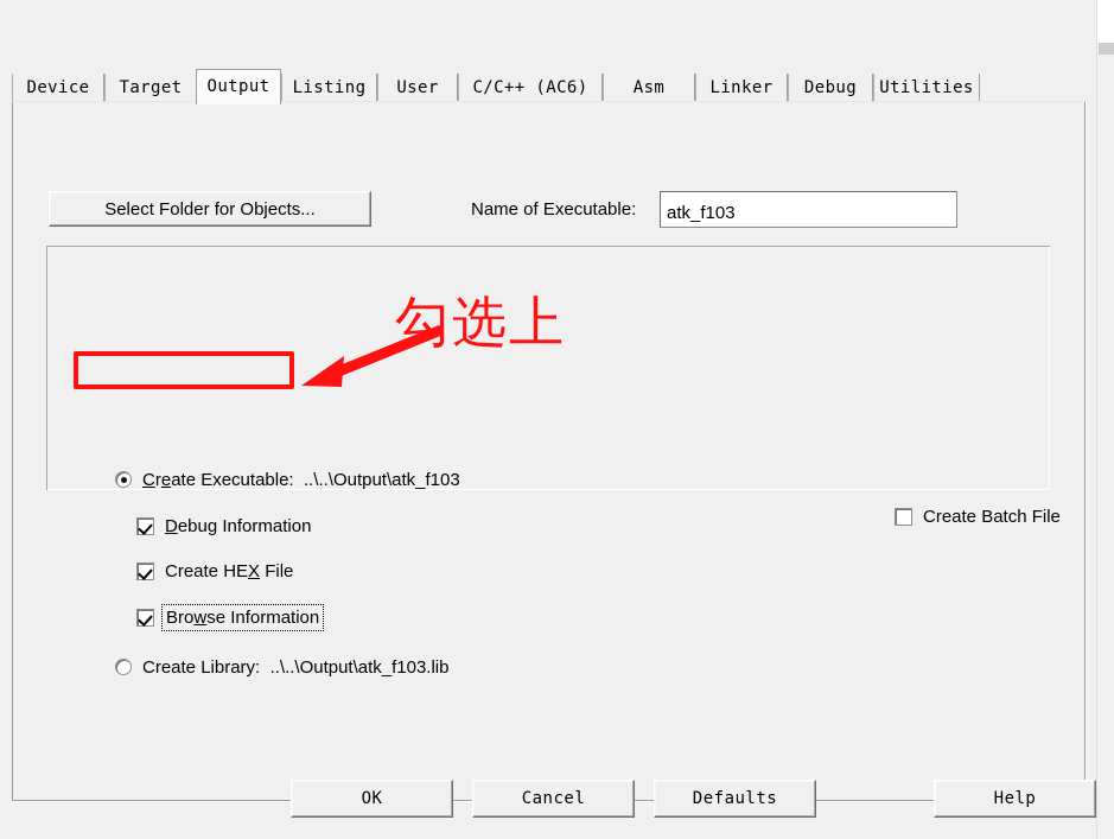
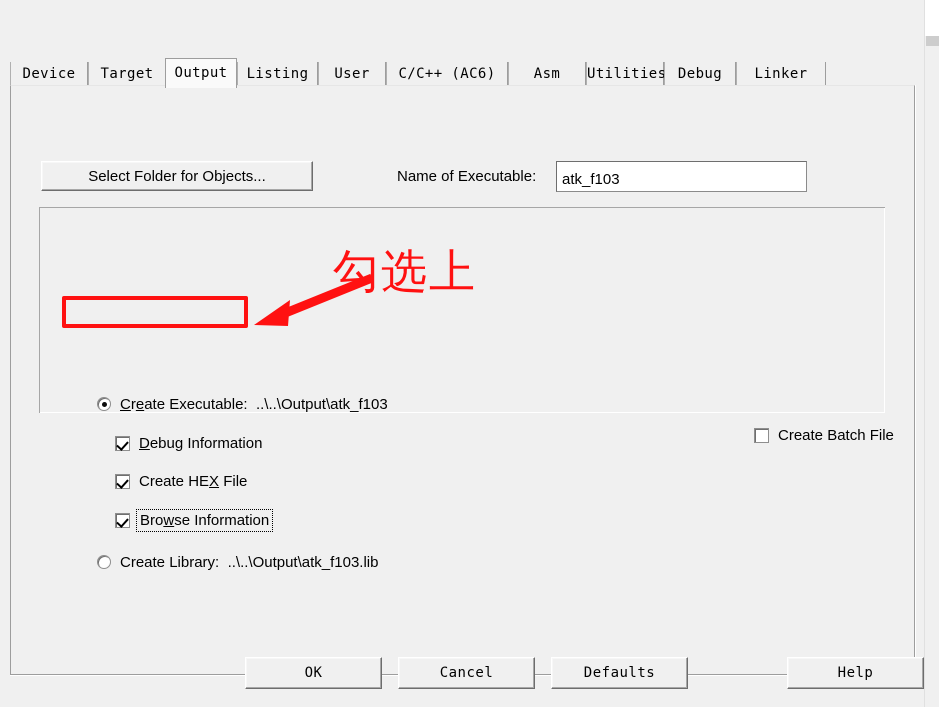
  Device
  Target
  Output
  Listing
  User
  C/C++ (AC6)
  Asm
- Linker
+ Utilities
  Debug
- Utilities
+ Linker
  Select Folder for Objects...
  Name of Executable:
  atk_f103
  Create Executable: ..\..\Output\atk_f103
  Debug Information
  Create HEX File
  Browse Information
  Create Library: ..\..\Output\atk_f103.lib
  Create Batch File
  OK
  Cancel
  Defaults
  Help
  勾选上
